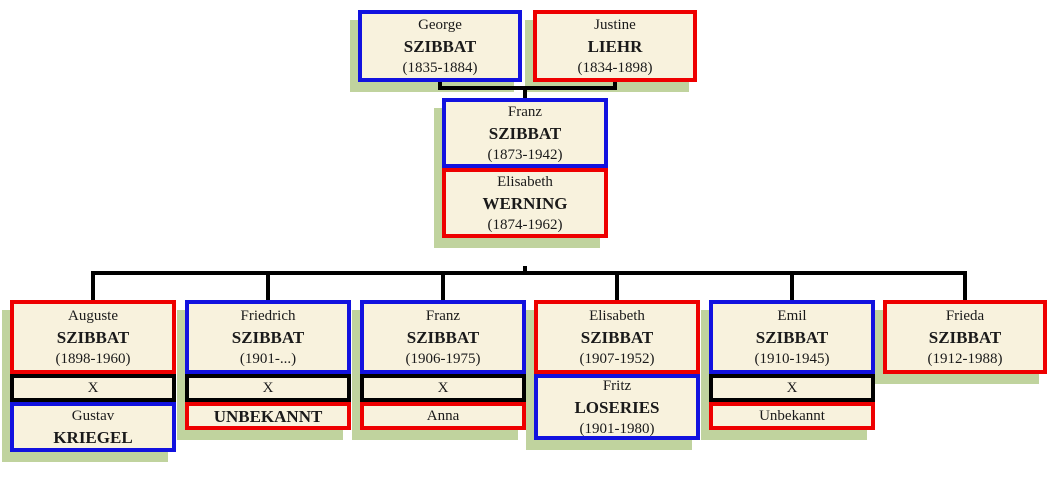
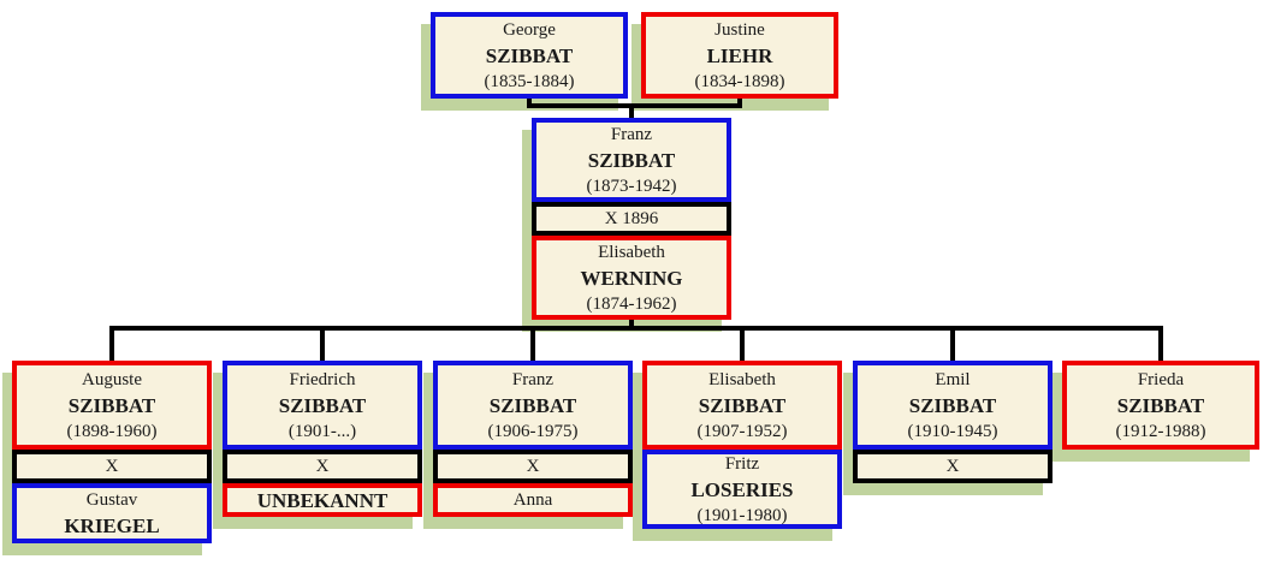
  George
  SZIBBAT
  (1835-1884)
  Justine
  LIEHR
  (1834-1898)
  Franz
  SZIBBAT
  (1873-1942)
+ X 1896
  Elisabeth
  WERNING
  (1874-1962)
  Auguste
  SZIBBAT
  (1898-1960)
  X
  Gustav
  KRIEGEL
  Friedrich
  SZIBBAT
  (1901-...)
  X
  UNBEKANNT
  Franz
  SZIBBAT
  (1906-1975)
  X
  Anna
  Elisabeth
  SZIBBAT
  (1907-1952)
  Fritz
  LOSERIES
  (1901-1980)
  Emil
  SZIBBAT
  (1910-1945)
  X
- Unbekannt
  Frieda
  SZIBBAT
  (1912-1988)
